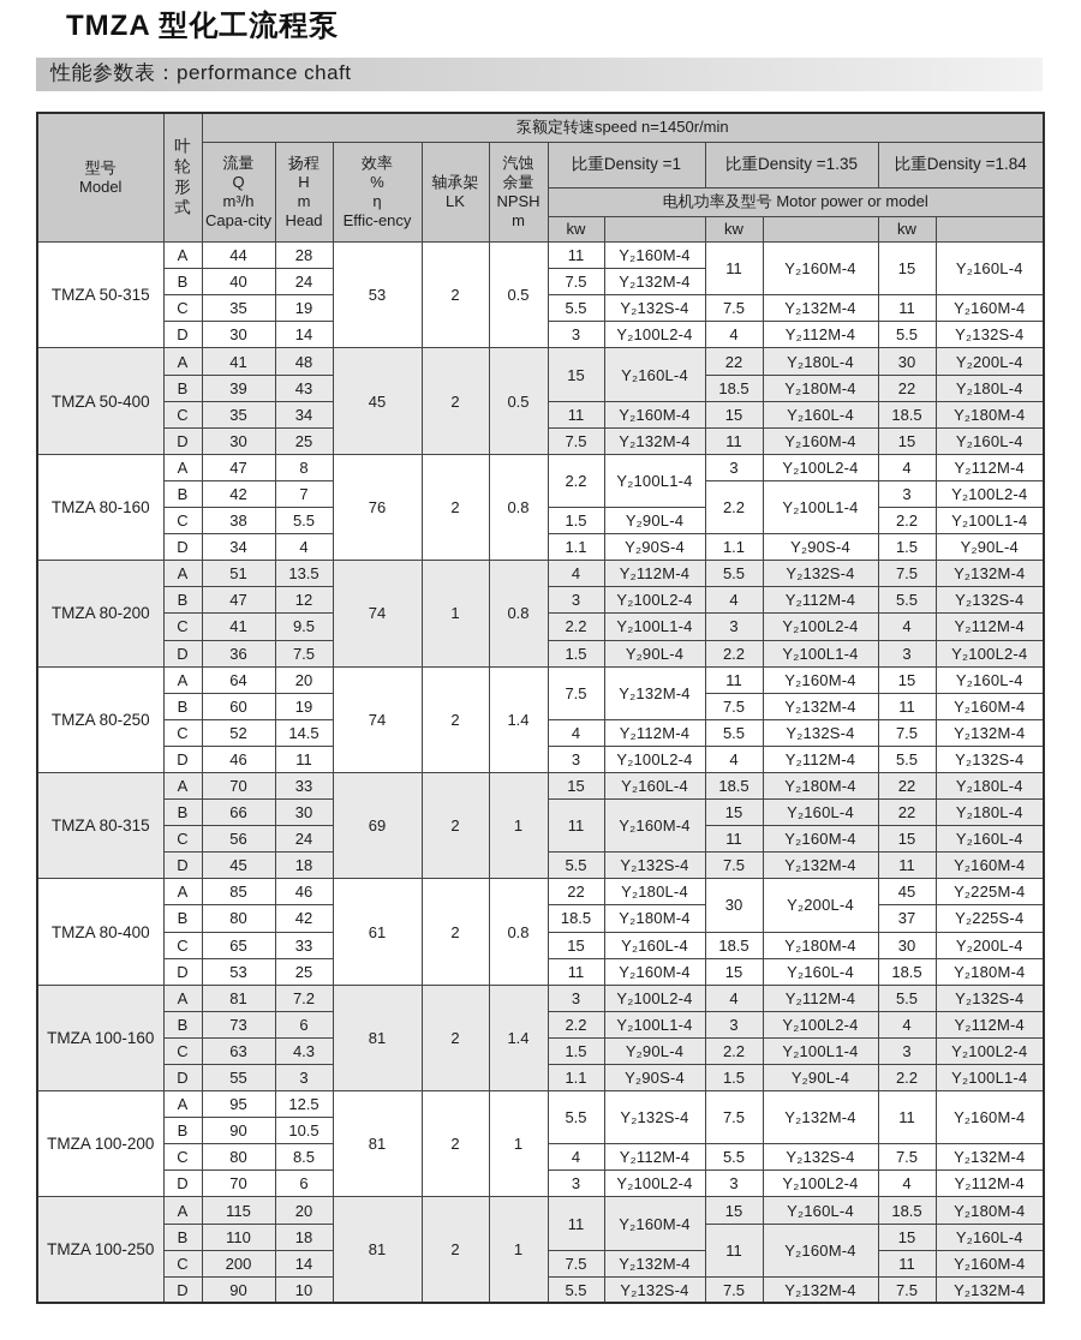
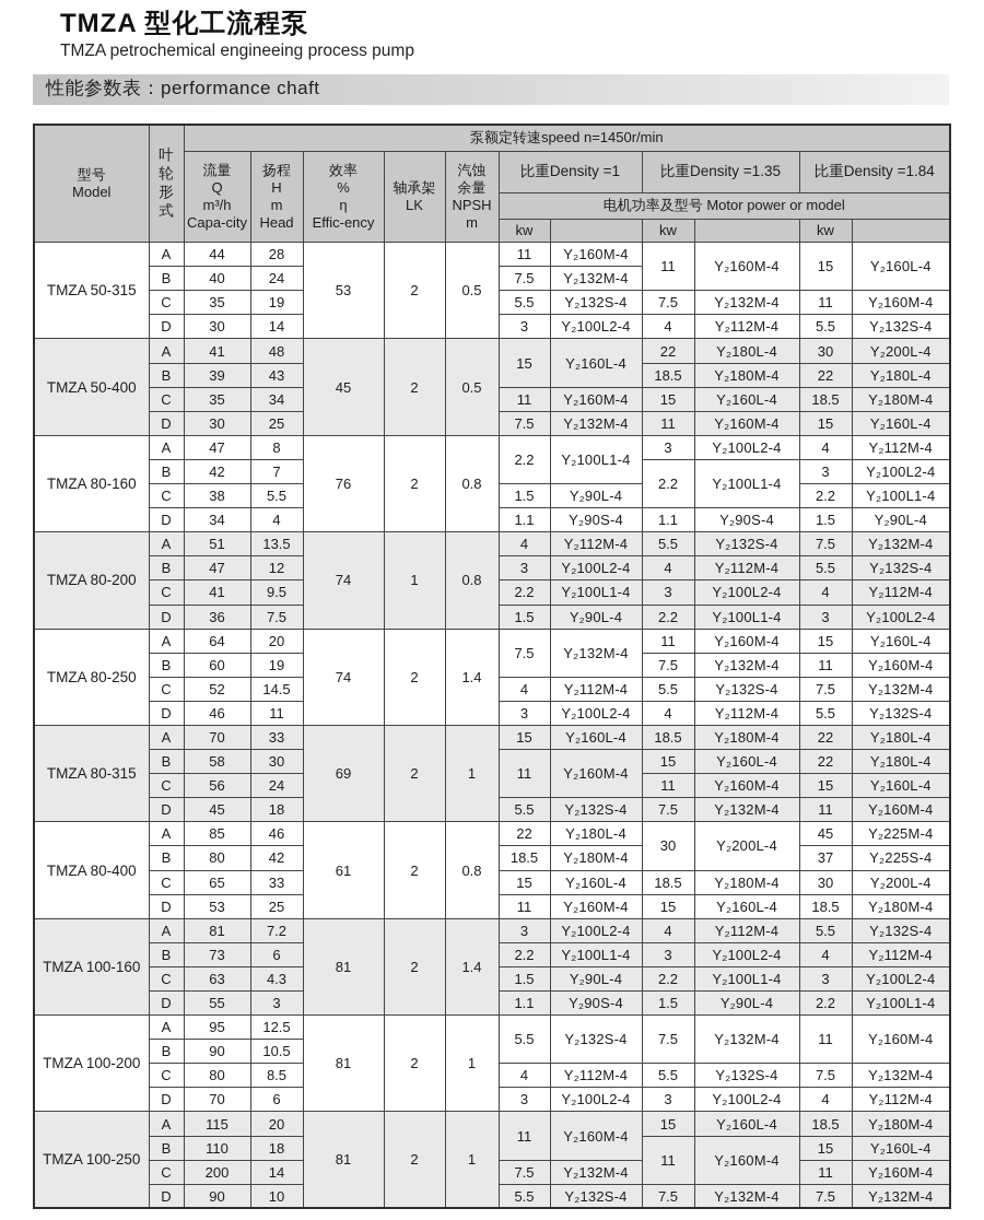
  TMZA 型化工流程泵
+ TMZA petrochemical engineeing process pump
  性能参数表：performance chaft
  型号 Model	叶 轮 形 式	泵额定转速speed n=1450r/min
  流量 Q m³/h Capa-city	扬程 H m Head	效率 % η Effic-ency	轴承架 LK	汽蚀 余量 NPSH m	比重Density =1	比重Density =1.35	比重Density =1.84
  电机功率及型号 Motor power or model
  kw		kw		kw
  TMZA 50-315	A	44	28	53	2	0.5	11	Y₂160M-4	11	Y₂160M-4	15	Y₂160L-4
  B	40	24	7.5	Y₂132M-4
  C	35	19	5.5	Y₂132S-4	7.5	Y₂132M-4	11	Y₂160M-4
  D	30	14	3	Y₂100L2-4	4	Y₂112M-4	5.5	Y₂132S-4
  TMZA 50-400	A	41	48	45	2	0.5	15	Y₂160L-4	22	Y₂180L-4	30	Y₂200L-4
  B	39	43	18.5	Y₂180M-4	22	Y₂180L-4
  C	35	34	11	Y₂160M-4	15	Y₂160L-4	18.5	Y₂180M-4
  D	30	25	7.5	Y₂132M-4	11	Y₂160M-4	15	Y₂160L-4
  TMZA 80-160	A	47	8	76	2	0.8	2.2	Y₂100L1-4	3	Y₂100L2-4	4	Y₂112M-4
  B	42	7	2.2	Y₂100L1-4	3	Y₂100L2-4
  C	38	5.5	1.5	Y₂90L-4	2.2	Y₂100L1-4
  D	34	4	1.1	Y₂90S-4	1.1	Y₂90S-4	1.5	Y₂90L-4
  TMZA 80-200	A	51	13.5	74	1	0.8	4	Y₂112M-4	5.5	Y₂132S-4	7.5	Y₂132M-4
  B	47	12	3	Y₂100L2-4	4	Y₂112M-4	5.5	Y₂132S-4
  C	41	9.5	2.2	Y₂100L1-4	3	Y₂100L2-4	4	Y₂112M-4
  D	36	7.5	1.5	Y₂90L-4	2.2	Y₂100L1-4	3	Y₂100L2-4
  TMZA 80-250	A	64	20	74	2	1.4	7.5	Y₂132M-4	11	Y₂160M-4	15	Y₂160L-4
  B	60	19	7.5	Y₂132M-4	11	Y₂160M-4
  C	52	14.5	4	Y₂112M-4	5.5	Y₂132S-4	7.5	Y₂132M-4
  D	46	11	3	Y₂100L2-4	4	Y₂112M-4	5.5	Y₂132S-4
  TMZA 80-315	A	70	33	69	2	1	15	Y₂160L-4	18.5	Y₂180M-4	22	Y₂180L-4
- B	66	30	11	Y₂160M-4	15	Y₂160L-4	22	Y₂180L-4
+ B	58	30	11	Y₂160M-4	15	Y₂160L-4	22	Y₂180L-4
  C	56	24	11	Y₂160M-4	15	Y₂160L-4
  D	45	18	5.5	Y₂132S-4	7.5	Y₂132M-4	11	Y₂160M-4
  TMZA 80-400	A	85	46	61	2	0.8	22	Y₂180L-4	30	Y₂200L-4	45	Y₂225M-4
  B	80	42	18.5	Y₂180M-4	37	Y₂225S-4
  C	65	33	15	Y₂160L-4	18.5	Y₂180M-4	30	Y₂200L-4
  D	53	25	11	Y₂160M-4	15	Y₂160L-4	18.5	Y₂180M-4
  TMZA 100-160	A	81	7.2	81	2	1.4	3	Y₂100L2-4	4	Y₂112M-4	5.5	Y₂132S-4
  B	73	6	2.2	Y₂100L1-4	3	Y₂100L2-4	4	Y₂112M-4
  C	63	4.3	1.5	Y₂90L-4	2.2	Y₂100L1-4	3	Y₂100L2-4
  D	55	3	1.1	Y₂90S-4	1.5	Y₂90L-4	2.2	Y₂100L1-4
  TMZA 100-200	A	95	12.5	81	2	1	5.5	Y₂132S-4	7.5	Y₂132M-4	11	Y₂160M-4
  B	90	10.5
  C	80	8.5	4	Y₂112M-4	5.5	Y₂132S-4	7.5	Y₂132M-4
  D	70	6	3	Y₂100L2-4	3	Y₂100L2-4	4	Y₂112M-4
  TMZA 100-250	A	115	20	81	2	1	11	Y₂160M-4	15	Y₂160L-4	18.5	Y₂180M-4
  B	110	18	11	Y₂160M-4	15	Y₂160L-4
  C	200	14	7.5	Y₂132M-4	11	Y₂160M-4
  D	90	10	5.5	Y₂132S-4	7.5	Y₂132M-4	7.5	Y₂132M-4
